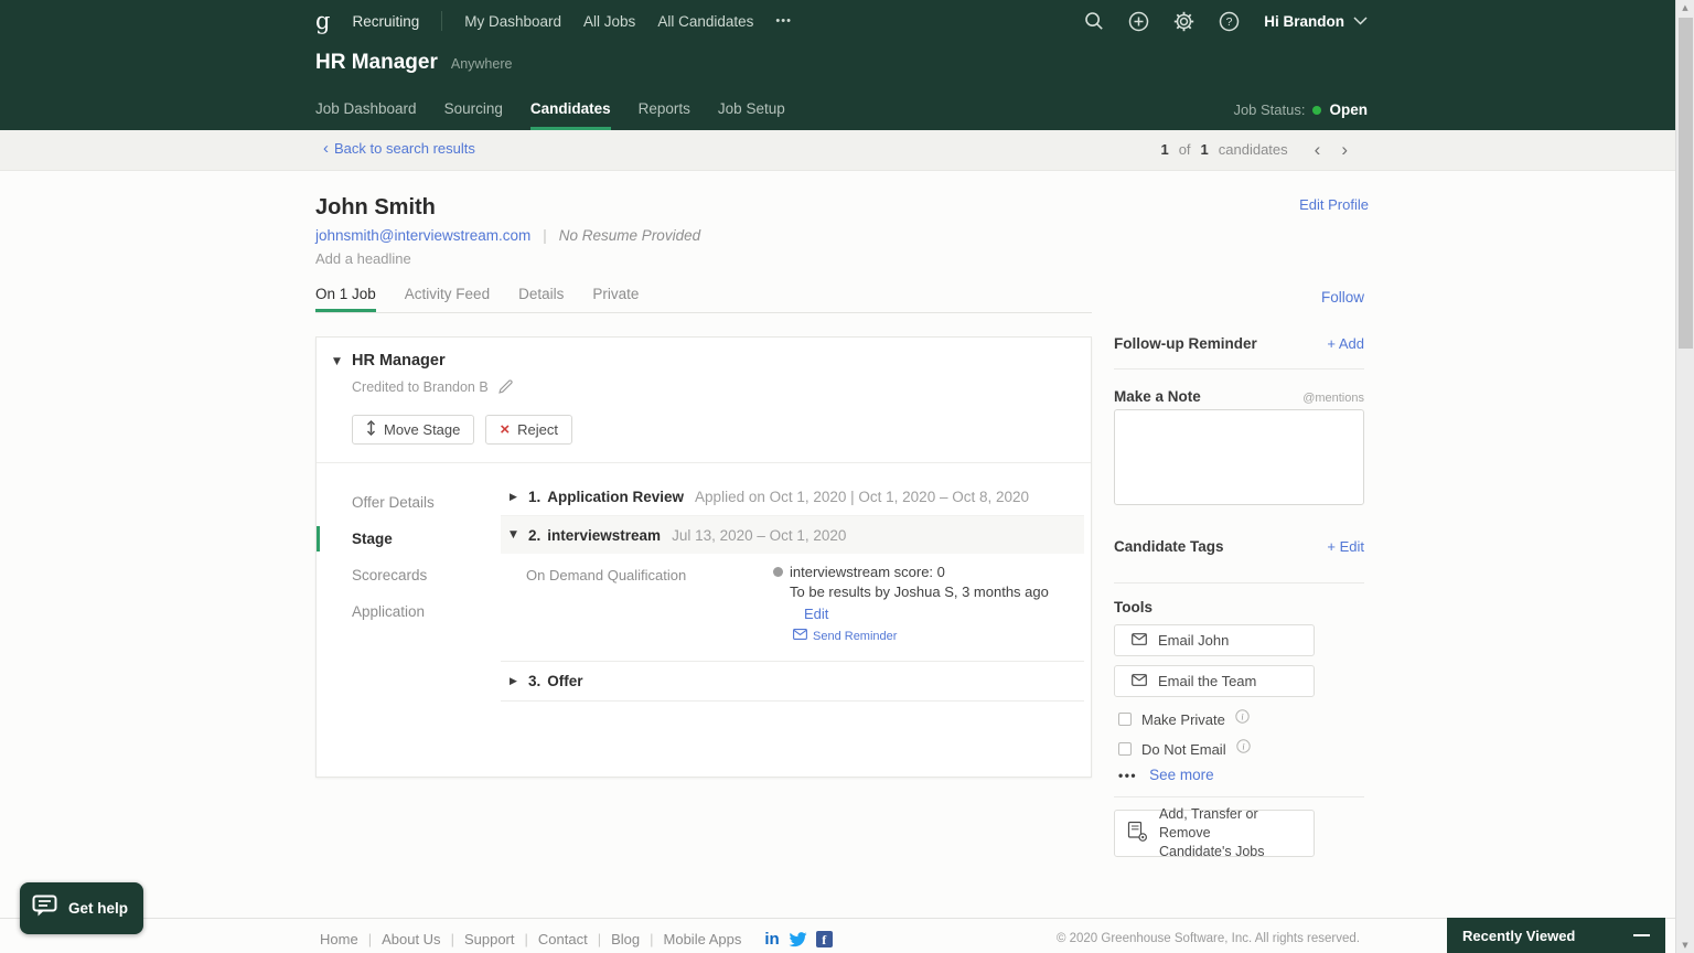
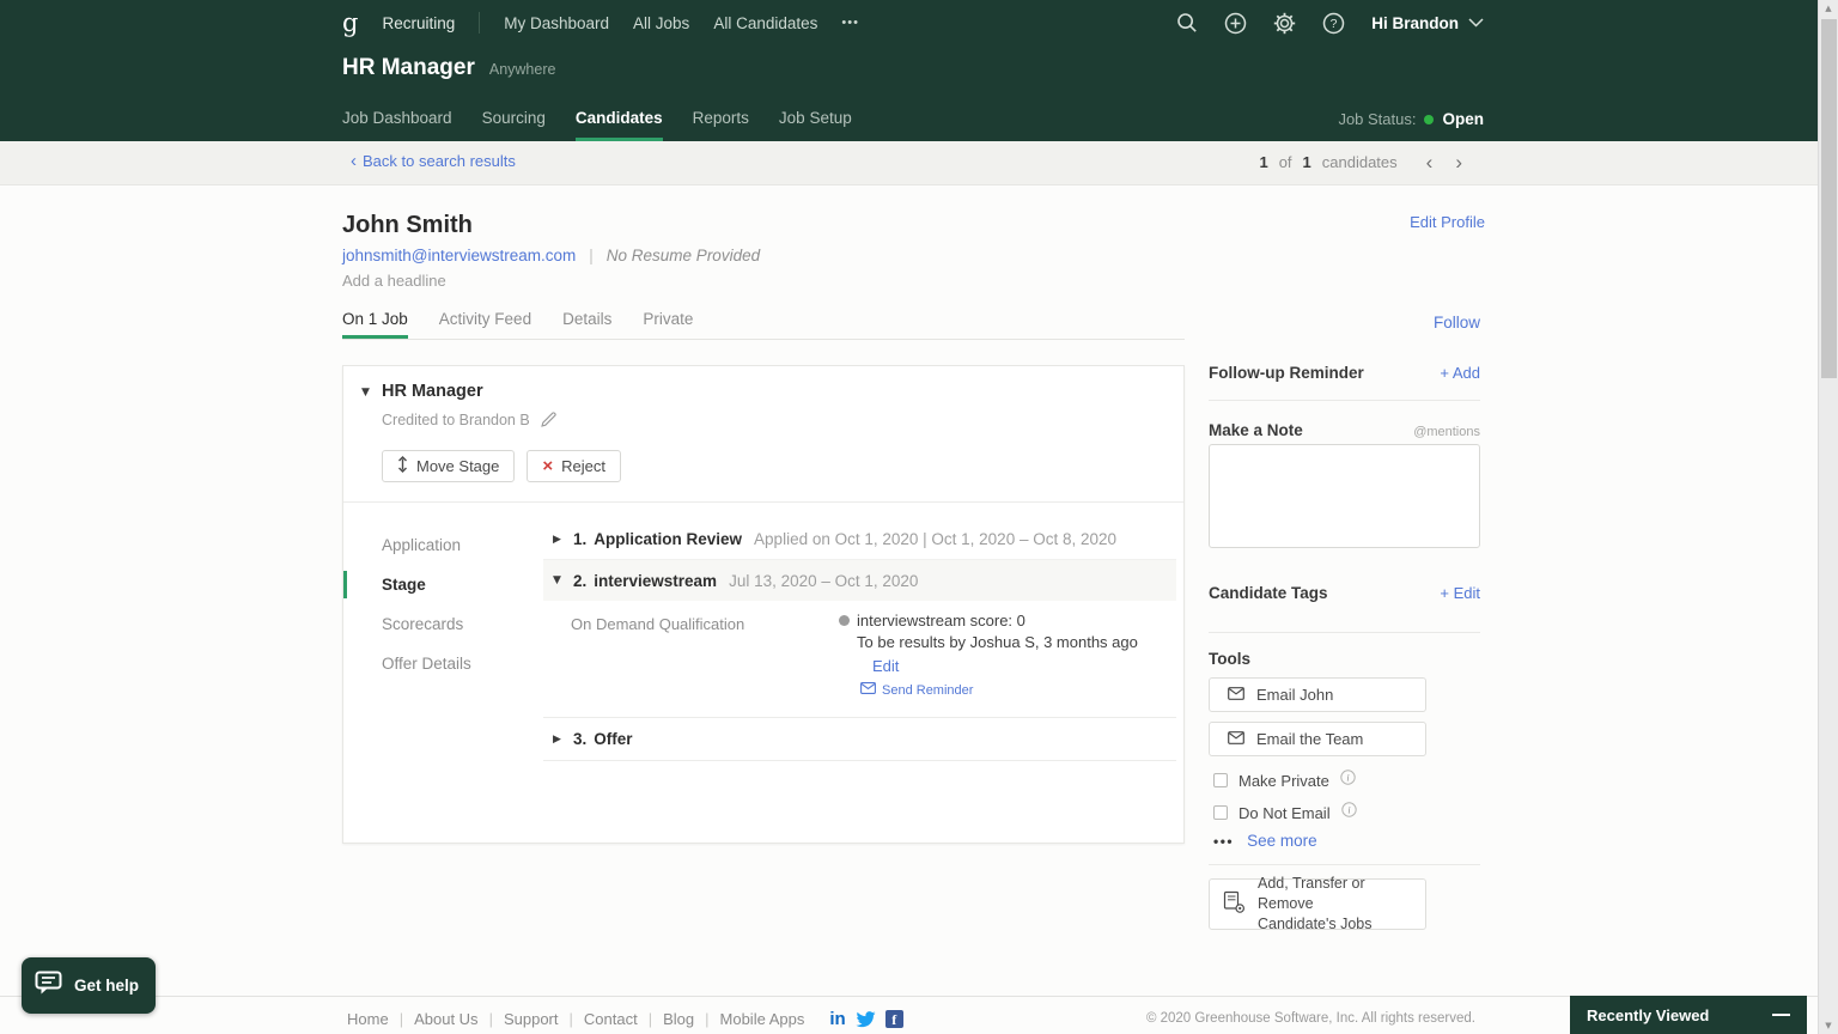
  g
  Recruiting
  My Dashboard
  All Jobs
  All Candidates
  •••
  ?
  Hi Brandon
  HR Manager
  Anywhere
  Job Dashboard
  Sourcing
  Candidates
  Reports
  Job Setup
  Job Status:
  Open
  ‹
  Back to search results
  1
  of
  1
  candidates
  ‹
  ›
  John Smith
  johnsmith@interviewstream.com
  |
  No Resume Provided
  Add a headline
  Edit Profile
  Follow
  On 1 Job
  Activity Feed
  Details
  Private
  ▼
  HR Manager
  Credited to Brandon B
  Move Stage
  ×
  Reject
- Offer Details
+ Application
  Stage
  Scorecards
- Application
+ Offer Details
  ▶
  1.
  Application Review
  Applied on Oct 1, 2020 | Oct 1, 2020 – Oct 8, 2020
  ▼
  2.
  interviewstream
  Jul 13, 2020 – Oct 1, 2020
  On Demand Qualification
  interviewstream score: 0
  To be results by Joshua S, 3 months ago
  Edit
  Send Reminder
  ▶
  3.
  Offer
  Follow-up Reminder
  + Add
  Make a Note
  @mentions
  Candidate Tags
  + Edit
  Tools
  Email John
  Email the Team
  Make Private
  i
  Do Not Email
  i
  •••
  See more
  Add, Transfer or Remove
  Candidate's Jobs
  Home
  |
  About Us
  |
  Support
  |
  Contact
  |
  Blog
  |
  Mobile Apps
  in
  f
  © 2020 Greenhouse Software, Inc. All rights reserved.
  Get help
  Recently Viewed
  ▲
  ▼
